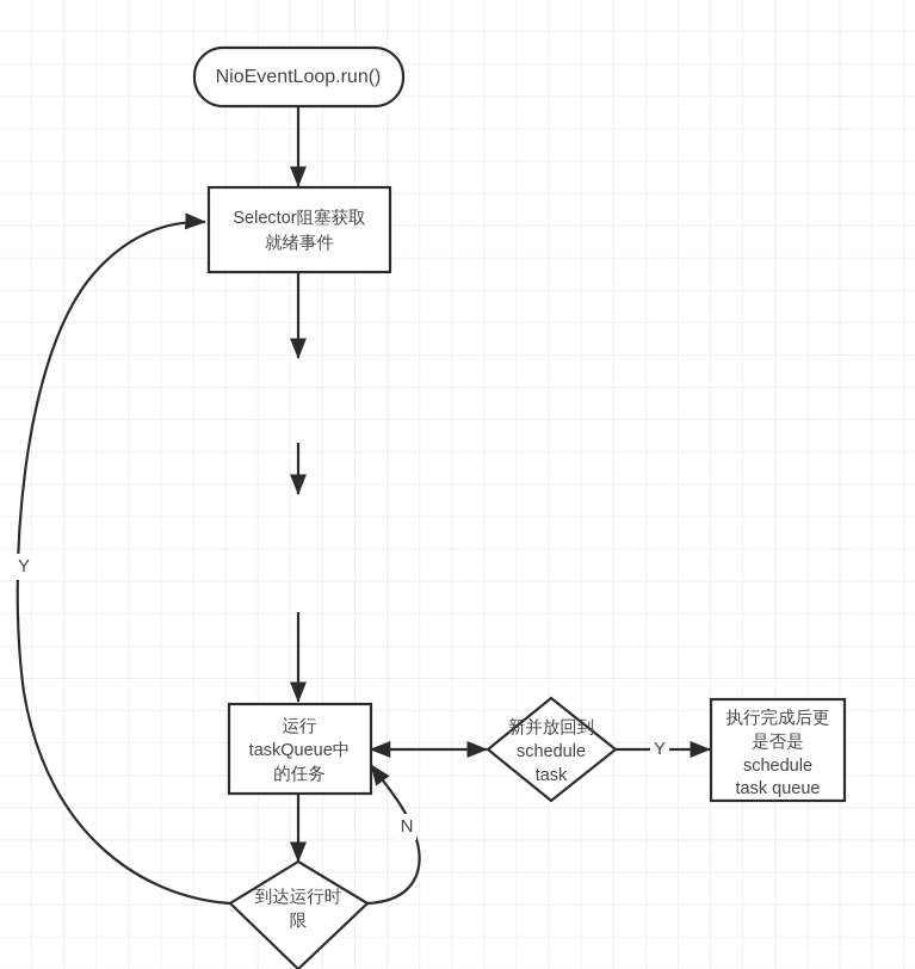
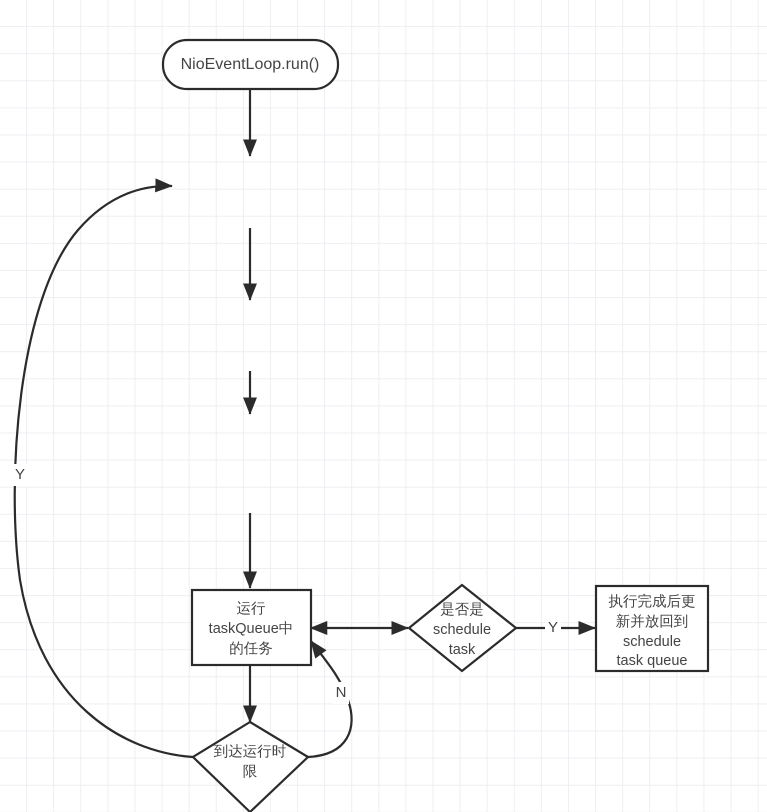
  NioEventLoop.run()
- Selector阻塞获取
- 就绪事件
  运行
  taskQueue中
  的任务
- 新并放回到
+ 是否是
  schedule
  task
  执行完成后更
- 是否是
+ 新并放回到
  schedule
  task queue
  到达运行时
  限
  Y
  N
  Y
